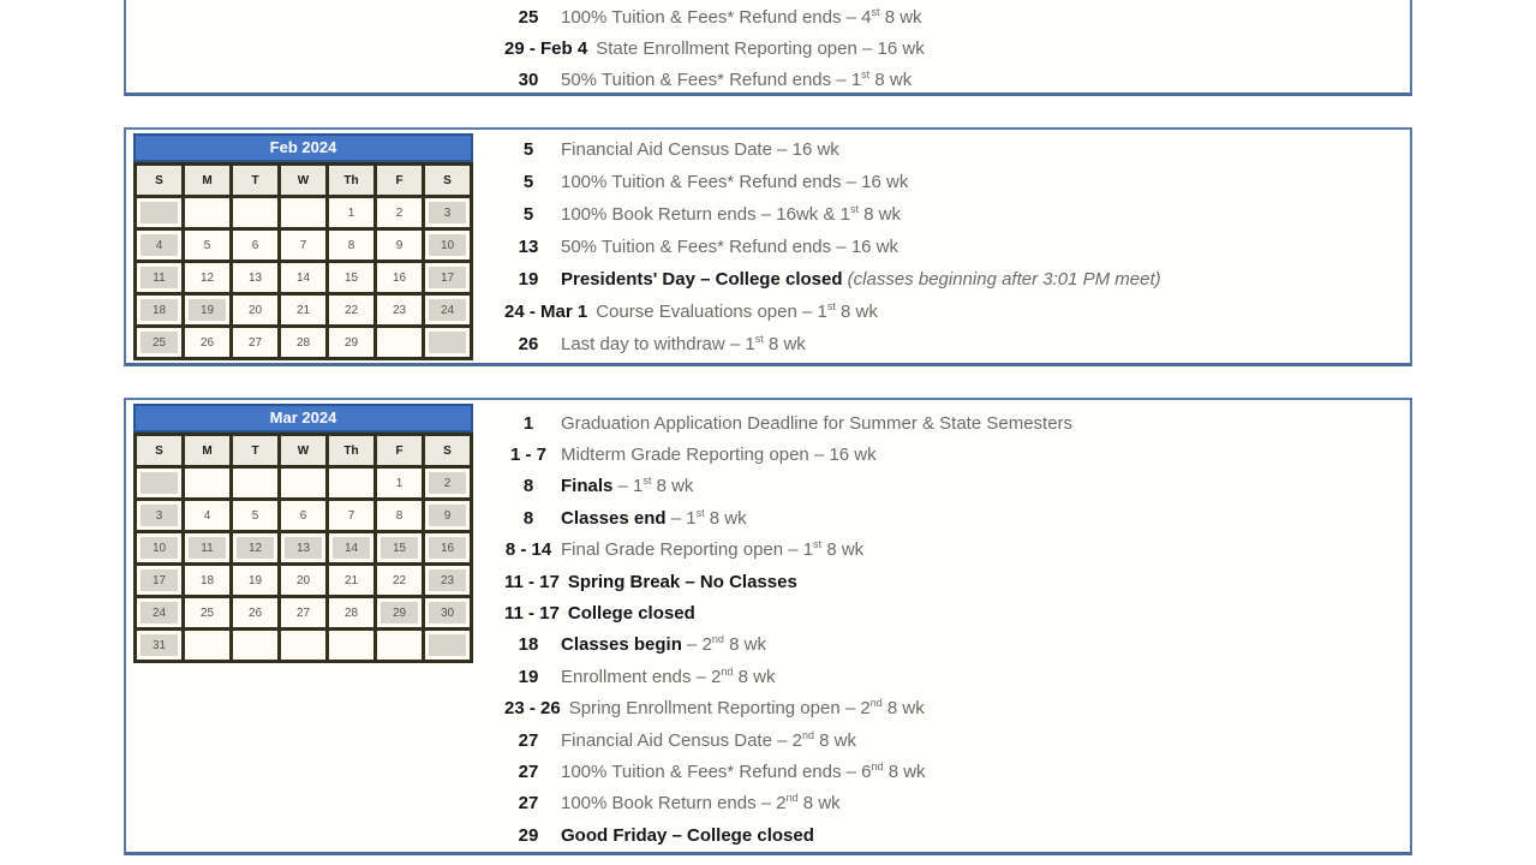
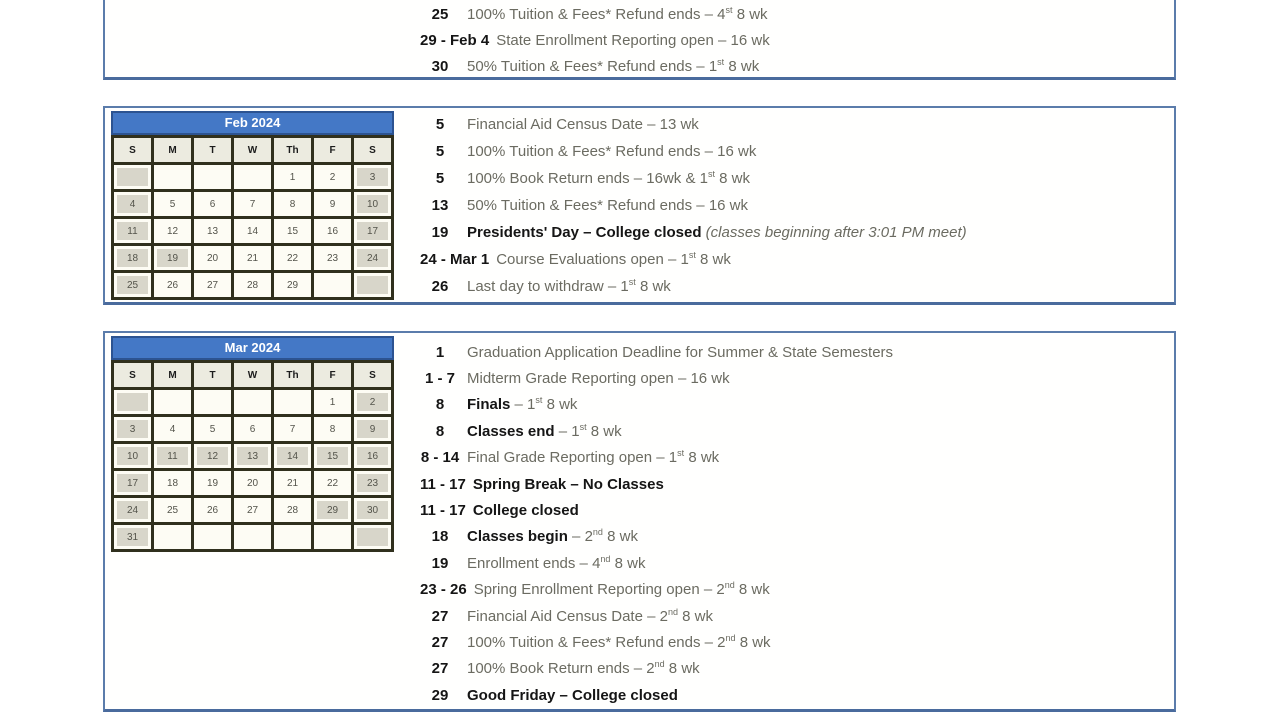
  25
  100% Tuition & Fees* Refund ends – 4st 8 wk
  29 - Feb 4
  State Enrollment Reporting open – 16 wk
  30
  50% Tuition & Fees* Refund ends – 1st 8 wk
  Feb 2024
  S	M	T	W	Th	F	S
  				1	2	3
  4	5	6	7	8	9	10
  11	12	13	14	15	16	17
  18	19	20	21	22	23	24
  25	26	27	28	29
  5
- Financial Aid Census Date – 16 wk
+ Financial Aid Census Date – 13 wk
  5
  100% Tuition & Fees* Refund ends – 16 wk
  5
  100% Book Return ends – 16wk & 1st 8 wk
  13
  50% Tuition & Fees* Refund ends – 16 wk
  19
  Presidents' Day – College closed (classes beginning after 3:01 PM meet)
  24 - Mar 1
  Course Evaluations open – 1st 8 wk
  26
  Last day to withdraw – 1st 8 wk
  Mar 2024
  S	M	T	W	Th	F	S
  					1	2
  3	4	5	6	7	8	9
  10	11	12	13	14	15	16
  17	18	19	20	21	22	23
  24	25	26	27	28	29	30
  31
  1
  Graduation Application Deadline for Summer & State Semesters
  1 - 7
  Midterm Grade Reporting open – 16 wk
  8
  Finals – 1st 8 wk
  8
  Classes end – 1st 8 wk
  8 - 14
  Final Grade Reporting open – 1st 8 wk
  11 - 17
  Spring Break – No Classes
  11 - 17
  College closed
  18
  Classes begin – 2nd 8 wk
  19
- Enrollment ends – 2nd 8 wk
+ Enrollment ends – 4nd 8 wk
  23 - 26
  Spring Enrollment Reporting open – 2nd 8 wk
  27
  Financial Aid Census Date – 2nd 8 wk
  27
- 100% Tuition & Fees* Refund ends – 6nd 8 wk
+ 100% Tuition & Fees* Refund ends – 2nd 8 wk
  27
  100% Book Return ends – 2nd 8 wk
  29
  Good Friday – College closed
